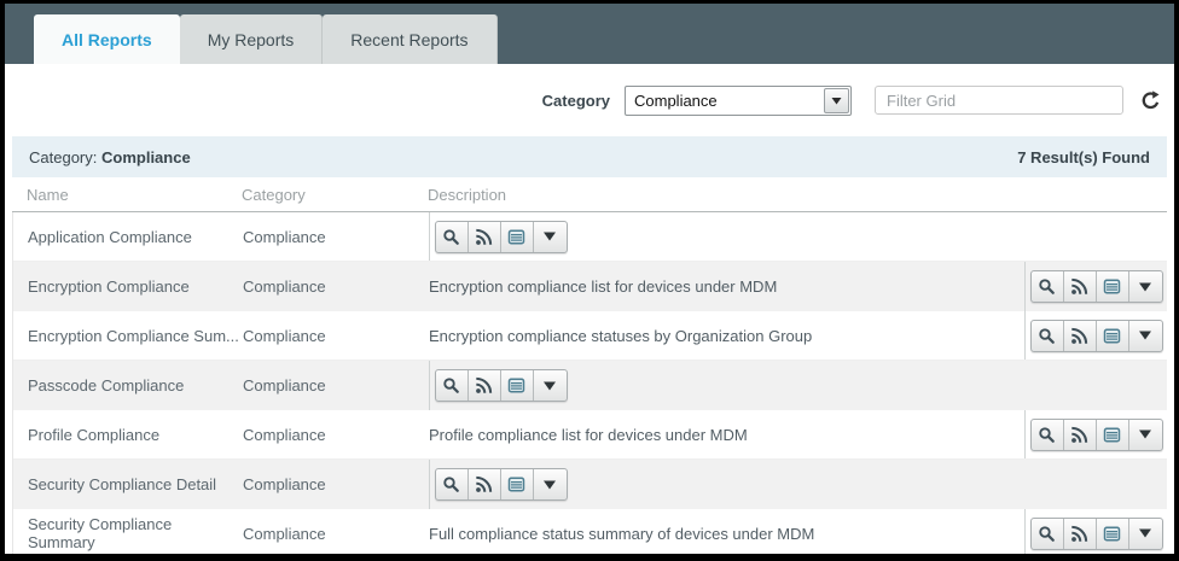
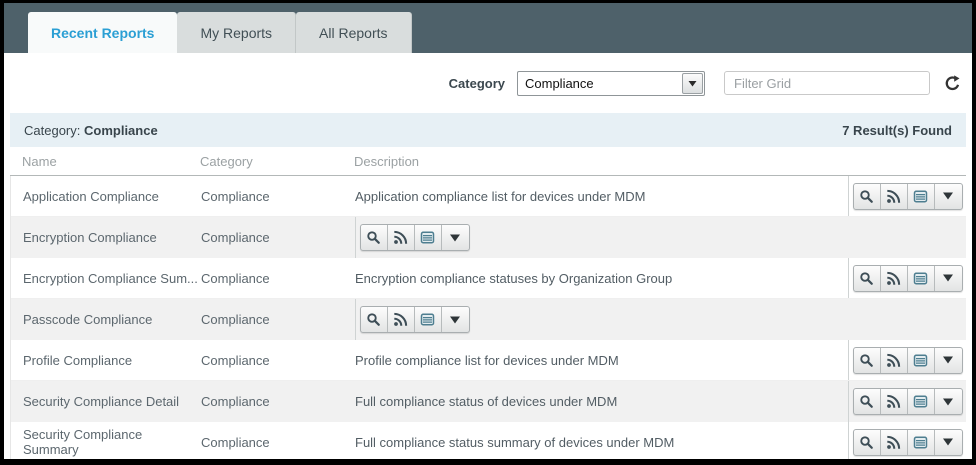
- All Reports
+ Recent Reports
  My Reports
- Recent Reports
+ All Reports
  Category
  Compliance
  Filter Grid
  Category: Compliance
  7 Result(s) Found
  Name
  Category
  Description
  Application Compliance
  Compliance
+ Application compliance list for devices under MDM
  Encryption Compliance
  Compliance
- Encryption compliance list for devices under MDM
  Encryption Compliance Sum...
  Compliance
  Encryption compliance statuses by Organization Group
  Passcode Compliance
  Compliance
  Profile Compliance
  Compliance
  Profile compliance list for devices under MDM
  Security Compliance Detail
  Compliance
+ Full compliance status of devices under MDM
  Security Compliance Summary
  Compliance
  Full compliance status summary of devices under MDM
